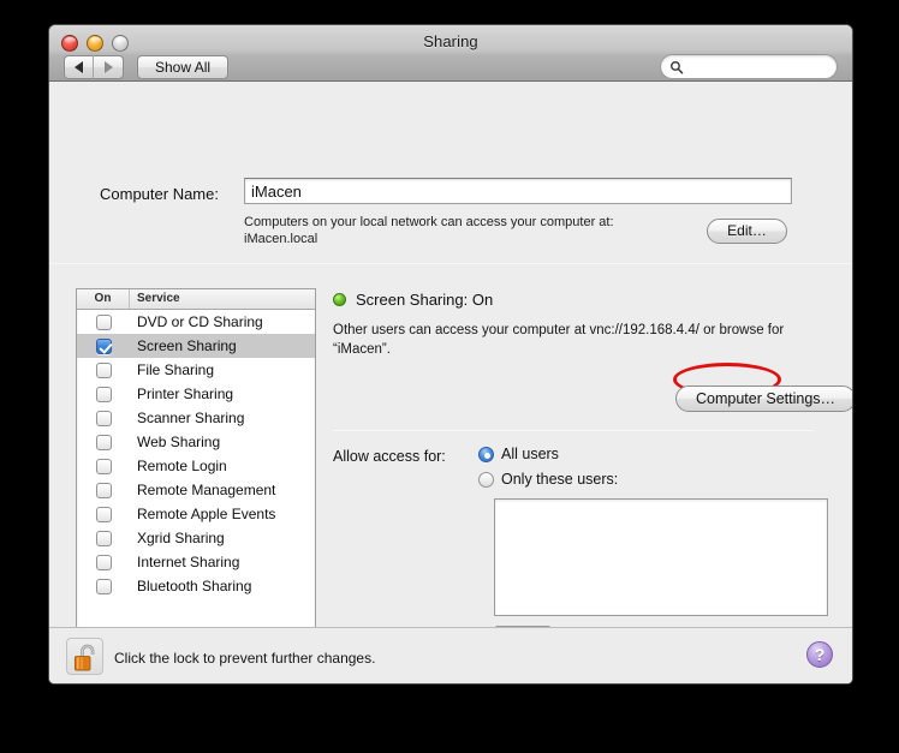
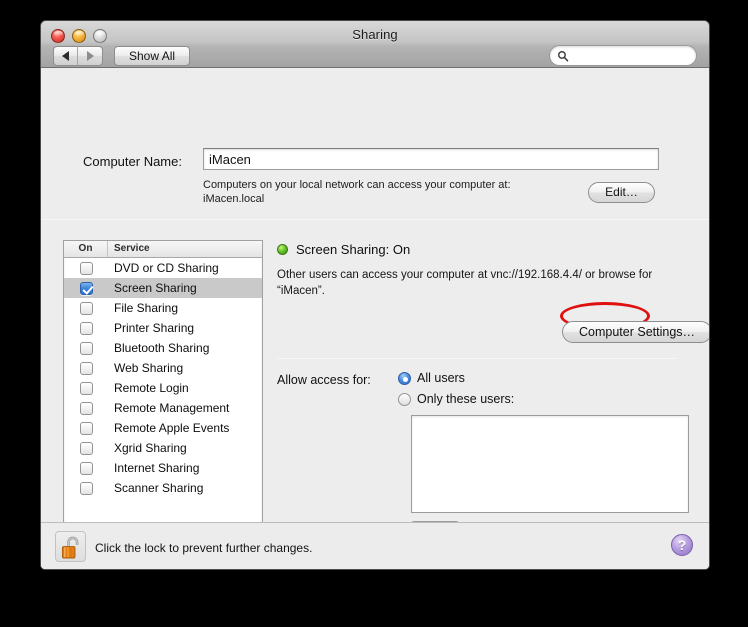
  Sharing
  Show All
  Computer Name:
  iMacen
  Computers on your local network can access your computer at:
  iMacen.local
  Edit…
  On
  Service
  DVD or CD Sharing
  Screen Sharing
  File Sharing
  Printer Sharing
- Scanner Sharing
+ Bluetooth Sharing
  Web Sharing
  Remote Login
  Remote Management
  Remote Apple Events
  Xgrid Sharing
  Internet Sharing
- Bluetooth Sharing
+ Scanner Sharing
  Screen Sharing: On
  Other users can access your computer at vnc://192.168.4.4/ or browse for “iMacen”.
  Computer Settings…
  Allow access for:
  All users
  Only these users:
  Click the lock to prevent further changes.
  ?
